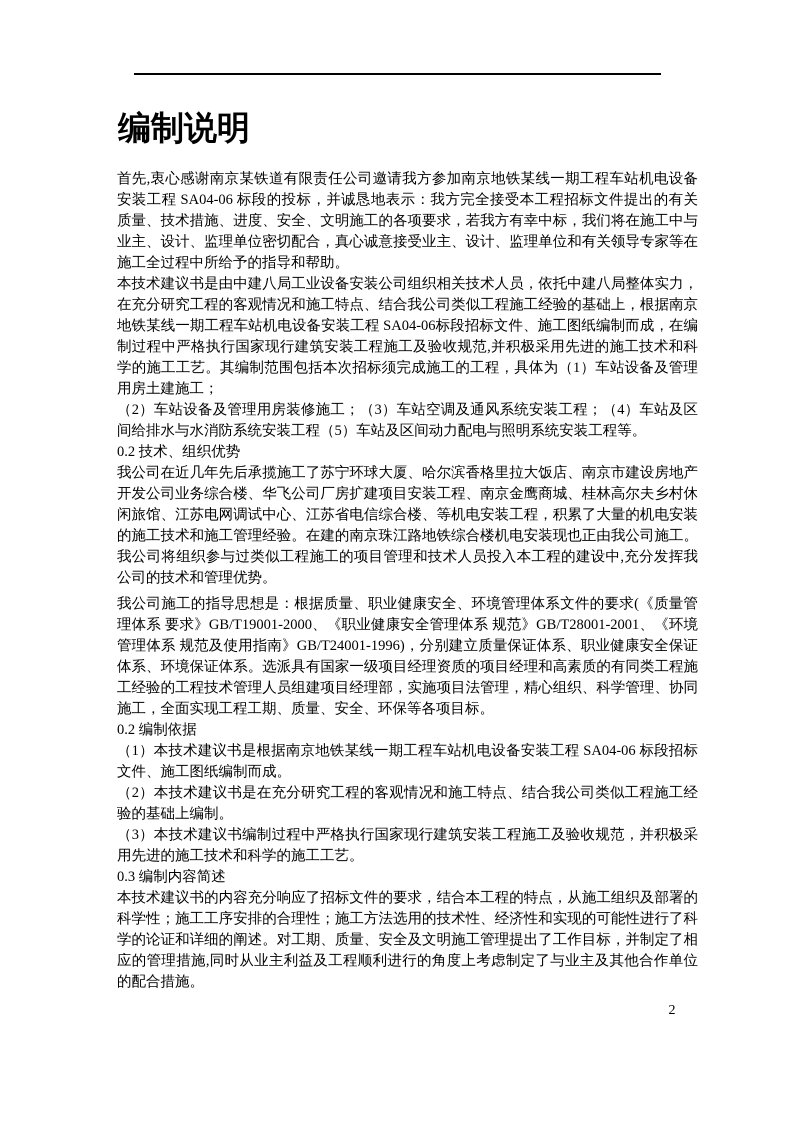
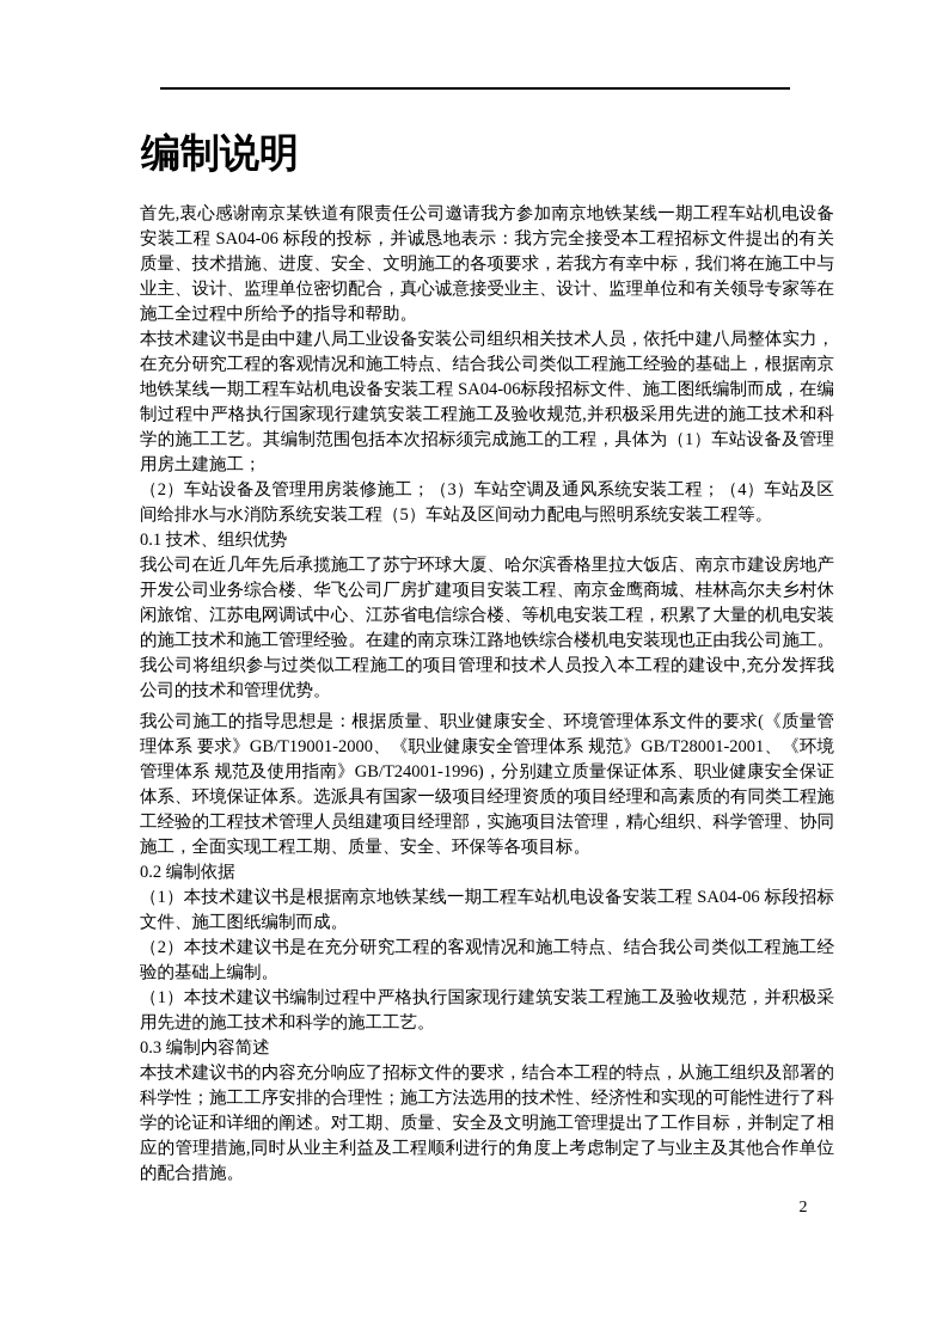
  编制说明
  首先,衷心感谢南京某铁道有限责任公司邀请我方参加南京地铁某线一期工程车站机电设备安装工程 SA04-06 标段的投标，并诚恳地表示：我方完全接受本工程招标文件提出的有关质量、技术措施、进度、安全、文明施工的各项要求，若我方有幸中标，我们将在施工中与业主、设计、监理单位密切配合，真心诚意接受业主、设计、监理单位和有关领导专家等在施工全过程中所给予的指导和帮助。
  本技术建议书是由中建八局工业设备安装公司组织相关技术人员，依托中建八局整体实力，在充分研究工程的客观情况和施工特点、结合我公司类似工程施工经验的基础上，根据南京地铁某线一期工程车站机电设备安装工程 SA04-06标段招标文件、施工图纸编制而成，在编制过程中严格执行国家现行建筑安装工程施工及验收规范,并积极采用先进的施工技术和科学的施工工艺。其编制范围包括本次招标须完成施工的工程，具体为（1）车站设备及管理用房土建施工；
  （2）车站设备及管理用房装修施工；（3）车站空调及通风系统安装工程；（4）车站及区间给排水与水消防系统安装工程（5）车站及区间动力配电与照明系统安装工程等。
- 0.2 技术、组织优势
+ 0.1 技术、组织优势
  我公司在近几年先后承揽施工了苏宁环球大厦、哈尔滨香格里拉大饭店、南京市建设房地产开发公司业务综合楼、华飞公司厂房扩建项目安装工程、南京金鹰商城、桂林高尔夫乡村休闲旅馆、江苏电网调试中心、江苏省电信综合楼、等机电安装工程，积累了大量的机电安装的施工技术和施工管理经验。在建的南京珠江路地铁综合楼机电安装现也正由我公司施工。我公司将组织参与过类似工程施工的项目管理和技术人员投入本工程的建设中,充分发挥我公司的技术和管理优势。
  我公司施工的指导思想是：根据质量、职业健康安全、环境管理体系文件的要求(《质量管理体系 要求》GB/T19001-2000、《职业健康安全管理体系 规范》GB/T28001-2001、《环境管理体系 规范及使用指南》GB/T24001-1996)，分别建立质量保证体系、职业健康安全保证体系、环境保证体系。选派具有国家一级项目经理资质的项目经理和高素质的有同类工程施工经验的工程技术管理人员组建项目经理部，实施项目法管理，精心组织、科学管理、协同施工，全面实现工程工期、质量、安全、环保等各项目标。
  0.2 编制依据
  （1）本技术建议书是根据南京地铁某线一期工程车站机电设备安装工程 SA04-06 标段招标文件、施工图纸编制而成。
  （2）本技术建议书是在充分研究工程的客观情况和施工特点、结合我公司类似工程施工经验的基础上编制。
- （3）本技术建议书编制过程中严格执行国家现行建筑安装工程施工及验收规范，并积极采用先进的施工技术和科学的施工工艺。
+ （1）本技术建议书编制过程中严格执行国家现行建筑安装工程施工及验收规范，并积极采用先进的施工技术和科学的施工工艺。
  0.3 编制内容简述
  本技术建议书的内容充分响应了招标文件的要求，结合本工程的特点，从施工组织及部署的科学性；施工工序安排的合理性；施工方法选用的技术性、经济性和实现的可能性进行了科学的论证和详细的阐述。对工期、质量、安全及文明施工管理提出了工作目标，并制定了相应的管理措施,同时从业主利益及工程顺利进行的角度上考虑制定了与业主及其他合作单位的配合措施。
  2
